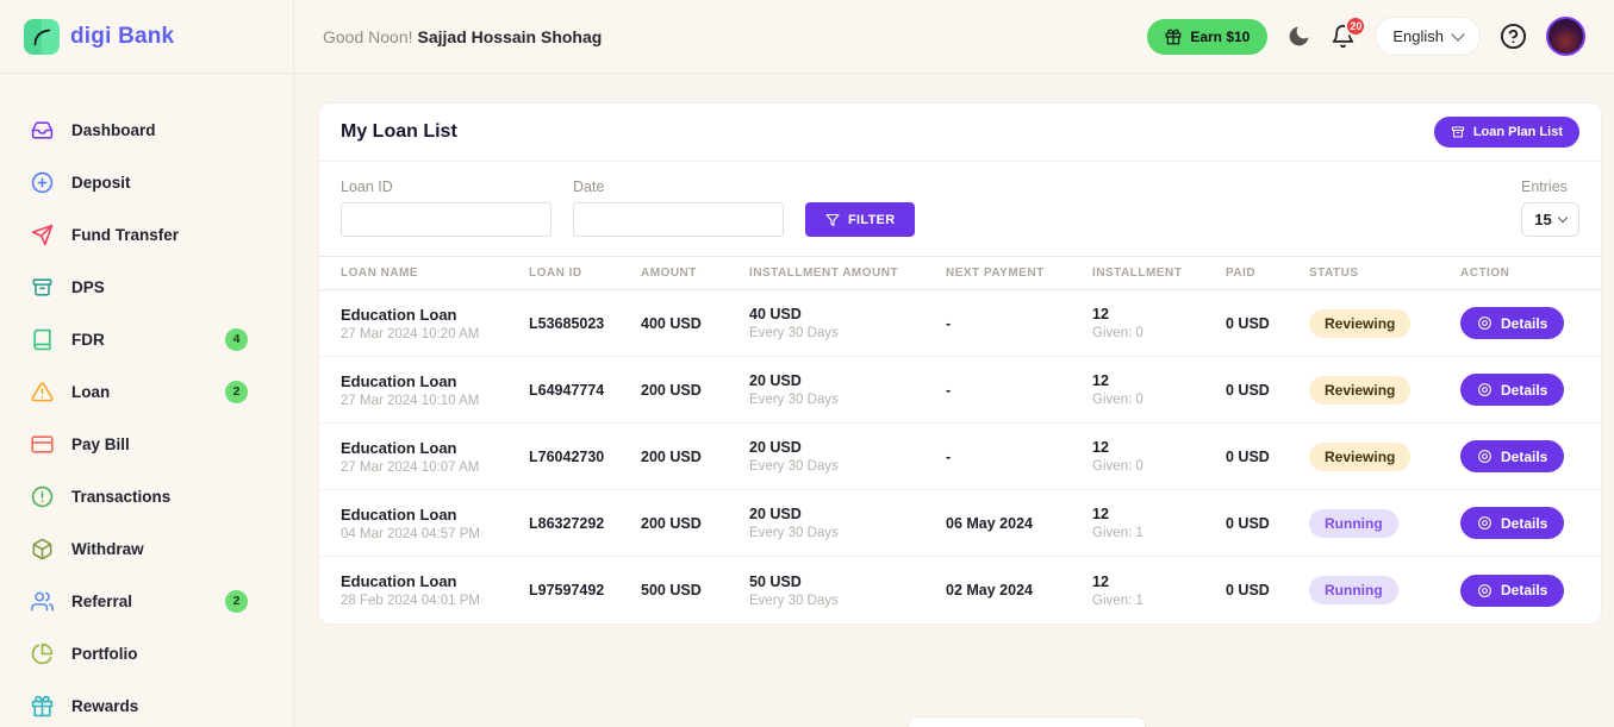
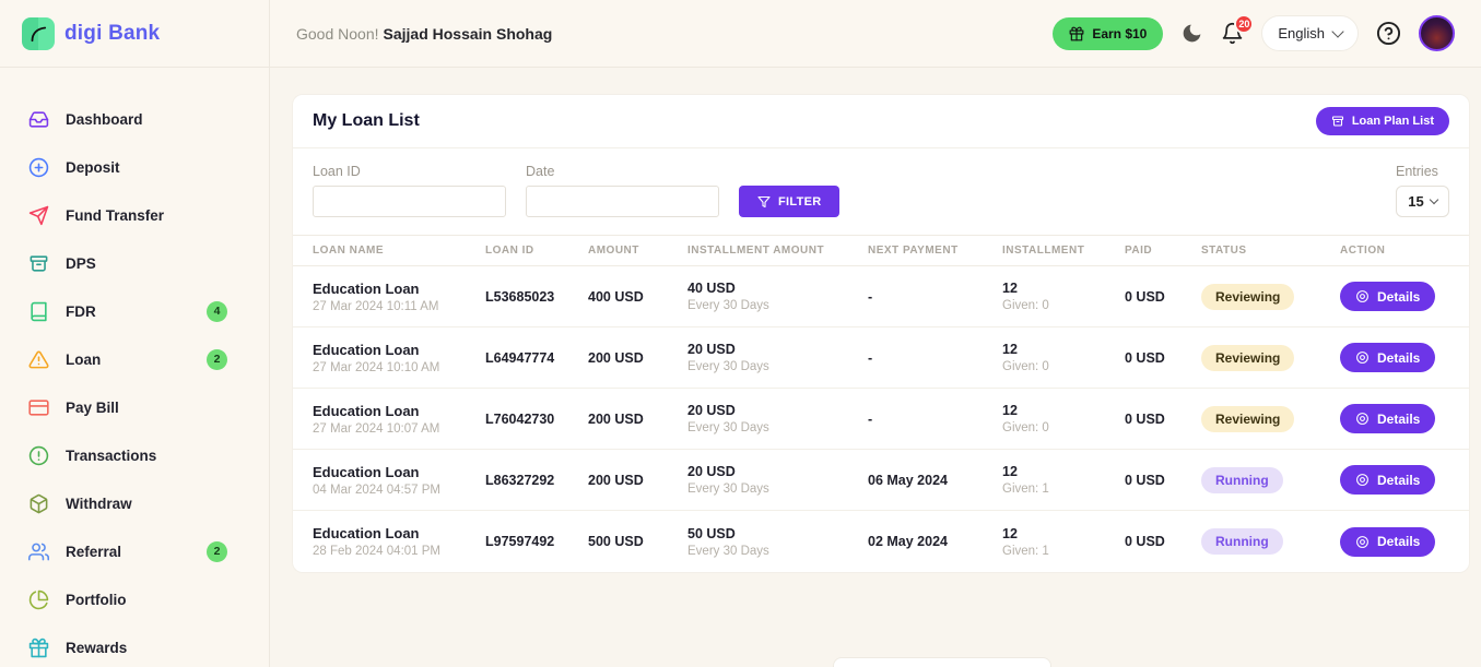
  digi Bank
  Dashboard
  Deposit
  Fund Transfer
  DPS
  FDR
  4
  Loan
  2
  Pay Bill
  Transactions
  Withdraw
  Referral
  2
  Portfolio
  Rewards
  Good Noon! Sajjad Hossain Shohag
  Earn $10
  20
  English
  My Loan List
  Loan Plan List
  Loan ID
  Date
  FILTER
  Entries
  15
  LOAN NAME
  LOAN ID
  AMOUNT
  INSTALLMENT AMOUNT
  NEXT PAYMENT
  INSTALLMENT
  PAID
  STATUS
  ACTION
  Education Loan
- 27 Mar 2024 10:20 AM
+ 27 Mar 2024 10:11 AM
  L53685023
  400 USD
  40 USD
  Every 30 Days
  -
  12
  Given: 0
  0 USD
  Reviewing
  Details
  Education Loan
  27 Mar 2024 10:10 AM
  L64947774
  200 USD
  20 USD
  Every 30 Days
  -
  12
  Given: 0
  0 USD
  Reviewing
  Details
  Education Loan
  27 Mar 2024 10:07 AM
  L76042730
  200 USD
  20 USD
  Every 30 Days
  -
  12
  Given: 0
  0 USD
  Reviewing
  Details
  Education Loan
  04 Mar 2024 04:57 PM
  L86327292
  200 USD
  20 USD
  Every 30 Days
  06 May 2024
  12
  Given: 1
  0 USD
  Running
  Details
  Education Loan
  28 Feb 2024 04:01 PM
  L97597492
  500 USD
  50 USD
  Every 30 Days
  02 May 2024
  12
  Given: 1
  0 USD
  Running
  Details
